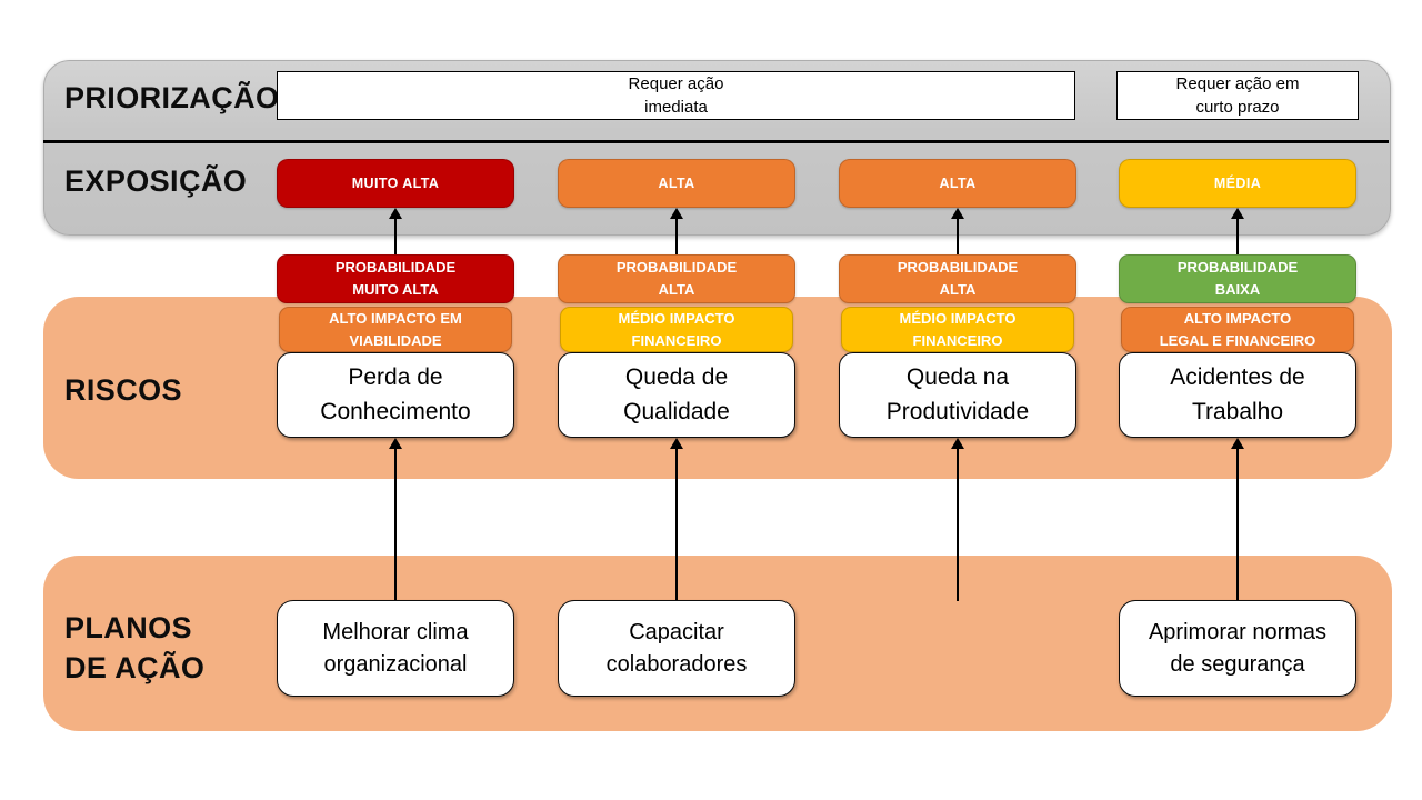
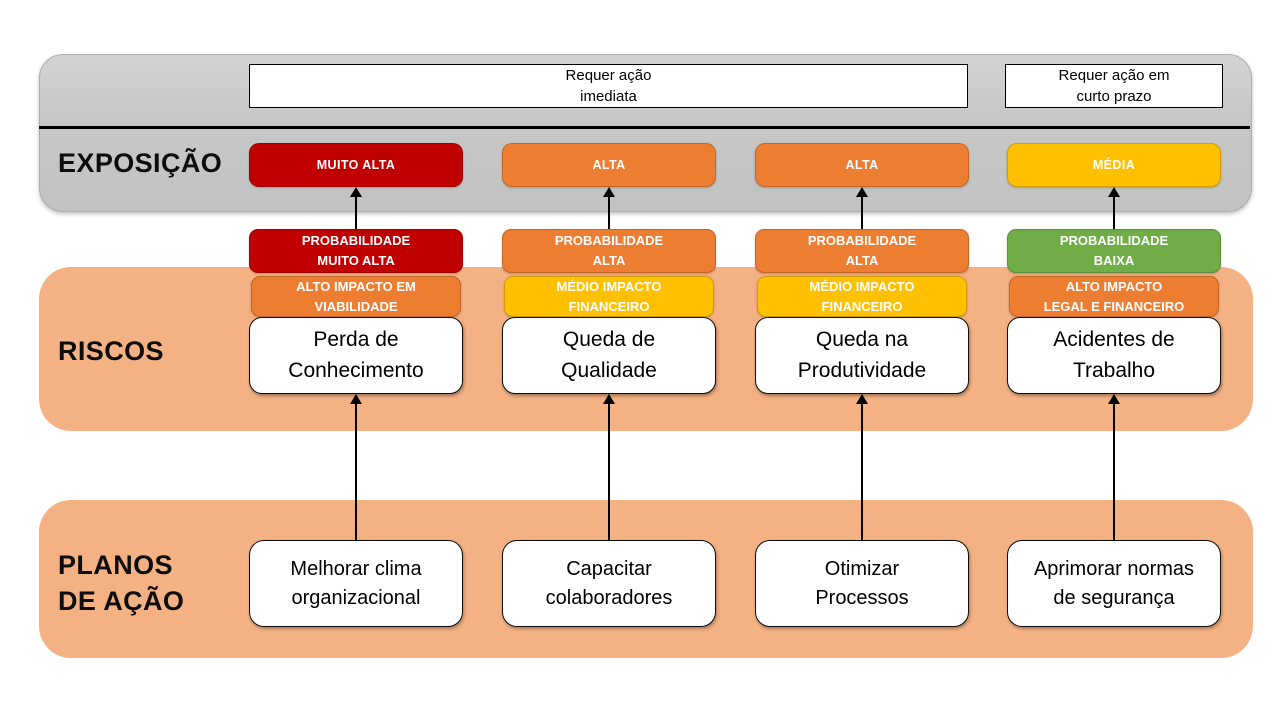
- PRIORIZAÇÃO
  EXPOSIÇÃO
  RISCOS
  PLANOS
  DE AÇÃO
  Requer ação
  imediata
  Requer ação em
  curto prazo
  MUITO ALTA
  PROBABILIDADE
  MUITO ALTA
  ALTO IMPACTO EM
  VIABILIDADE
  Perda de
  Conhecimento
  Melhorar clima
  organizacional
  ALTA
  PROBABILIDADE
  ALTA
  MÉDIO IMPACTO
  FINANCEIRO
  Queda de
  Qualidade
  Capacitar
  colaboradores
  ALTA
  PROBABILIDADE
  ALTA
  MÉDIO IMPACTO
  FINANCEIRO
  Queda na
  Produtividade
+ Otimizar
+ Processos
  MÉDIA
  PROBABILIDADE
  BAIXA
  ALTO IMPACTO
  LEGAL E FINANCEIRO
  Acidentes de
  Trabalho
  Aprimorar normas
  de segurança
